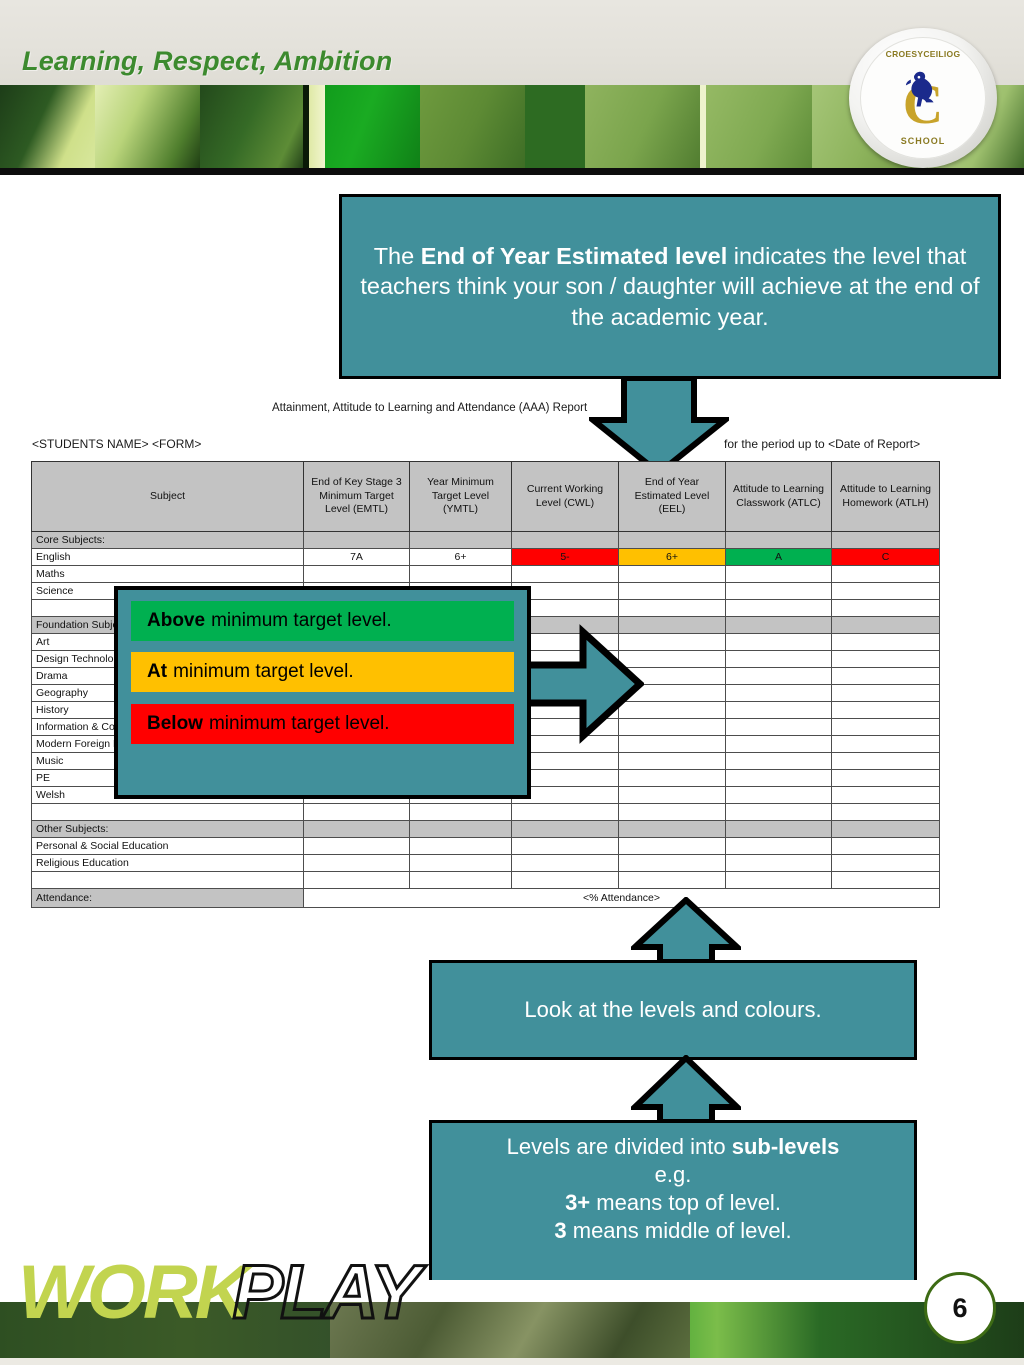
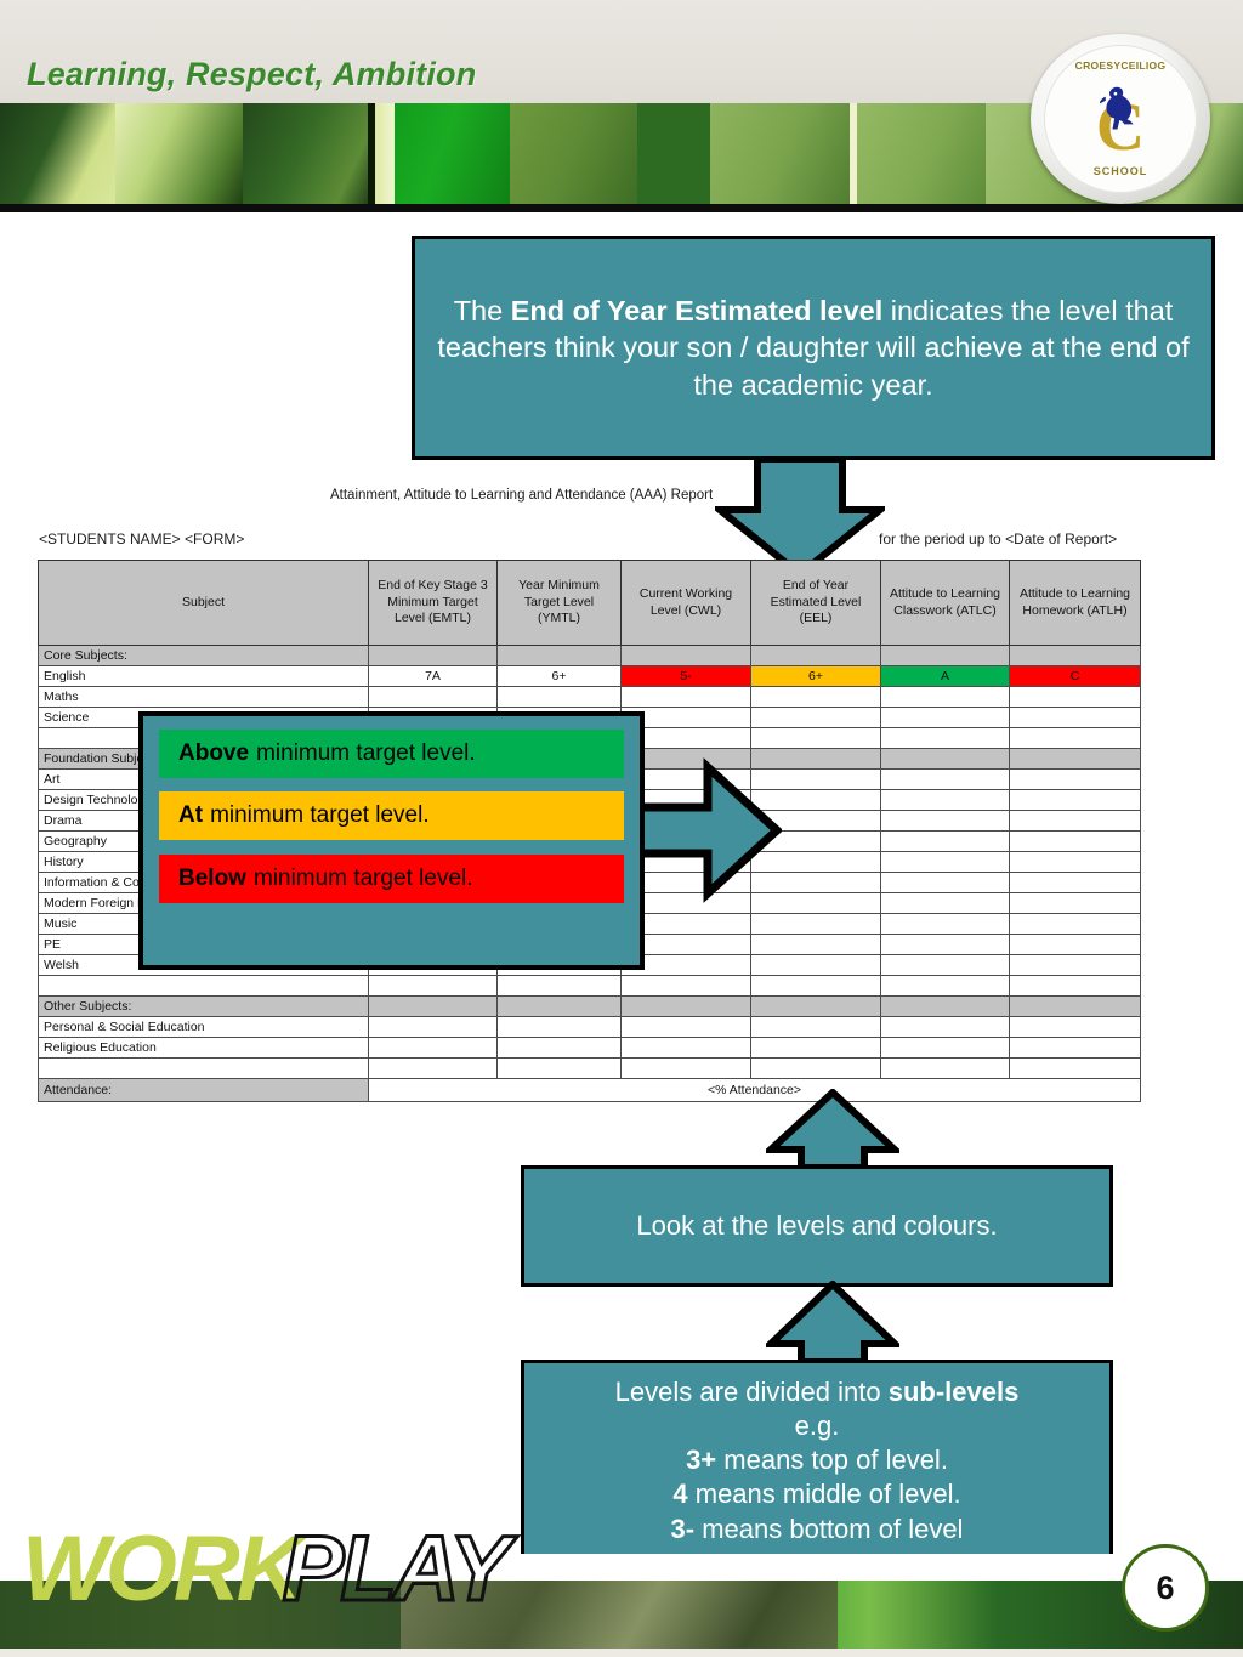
  Learning, Respect, Ambition
  CROESYCEILIOG
  C
  SCHOOL
  The End of Year Estimated level indicates the level that teachers think your son / daughter will achieve at the end of the academic year.
  Attainment, Attitude to Learning and Attendance (AAA) Report
  <STUDENTS NAME> <FORM>
  for the period up to <Date of Report>
  Subject	End of Key Stage 3 Minimum Target Level (EMTL)	Year Minimum Target Level (YMTL)	Current Working Level (CWL)	End of Year Estimated Level (EEL)	Attitude to Learning Classwork (ATLC)	Attitude to Learning Homework (ATLH)
  Core Subjects:
  English	7A	6+	5-	6+	A	C
  Maths
  Science
  Foundation Subj
  Art
  Design Technolo
  Drama
  Geography
  History
  Music
  PE
  Welsh
  Other Subjects:
  Personal & Social Education
  Religious Education
  Attendance:	<% Attendance>
  Above
  minimum target level.
  At
  minimum target level.
  Below
  minimum target level.
  Look at the levels and colours.
  Levels are divided into sub-levels
  e.g.
  3+ means top of level.
- 3 means middle of level.
+ 4 means middle of level.
+ 3- means bottom of level
  WORKPLAY
  6
